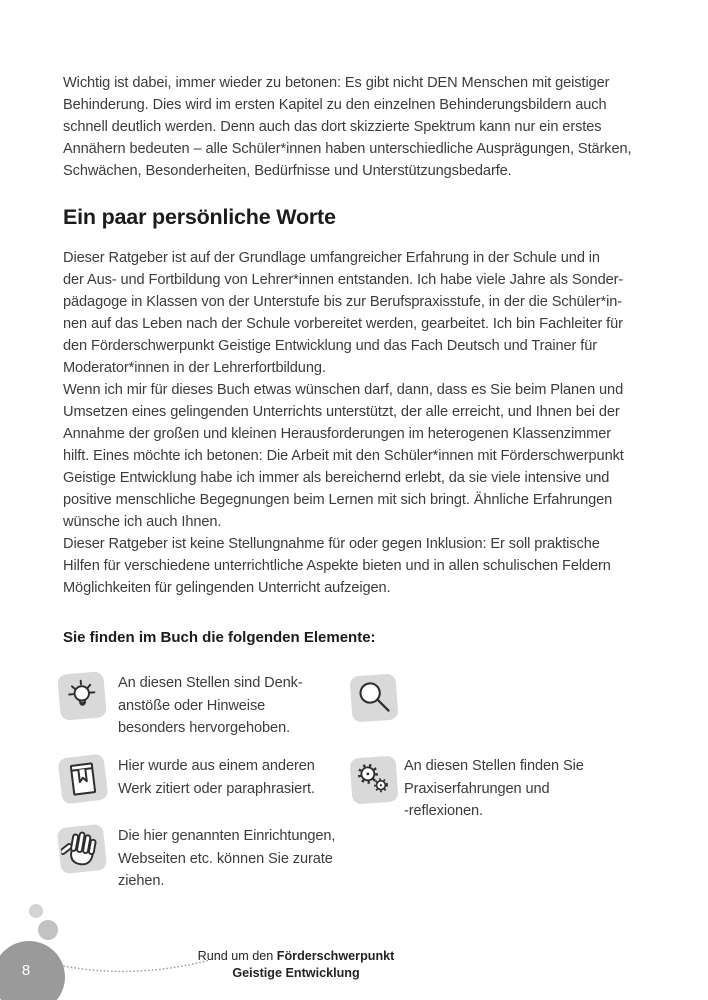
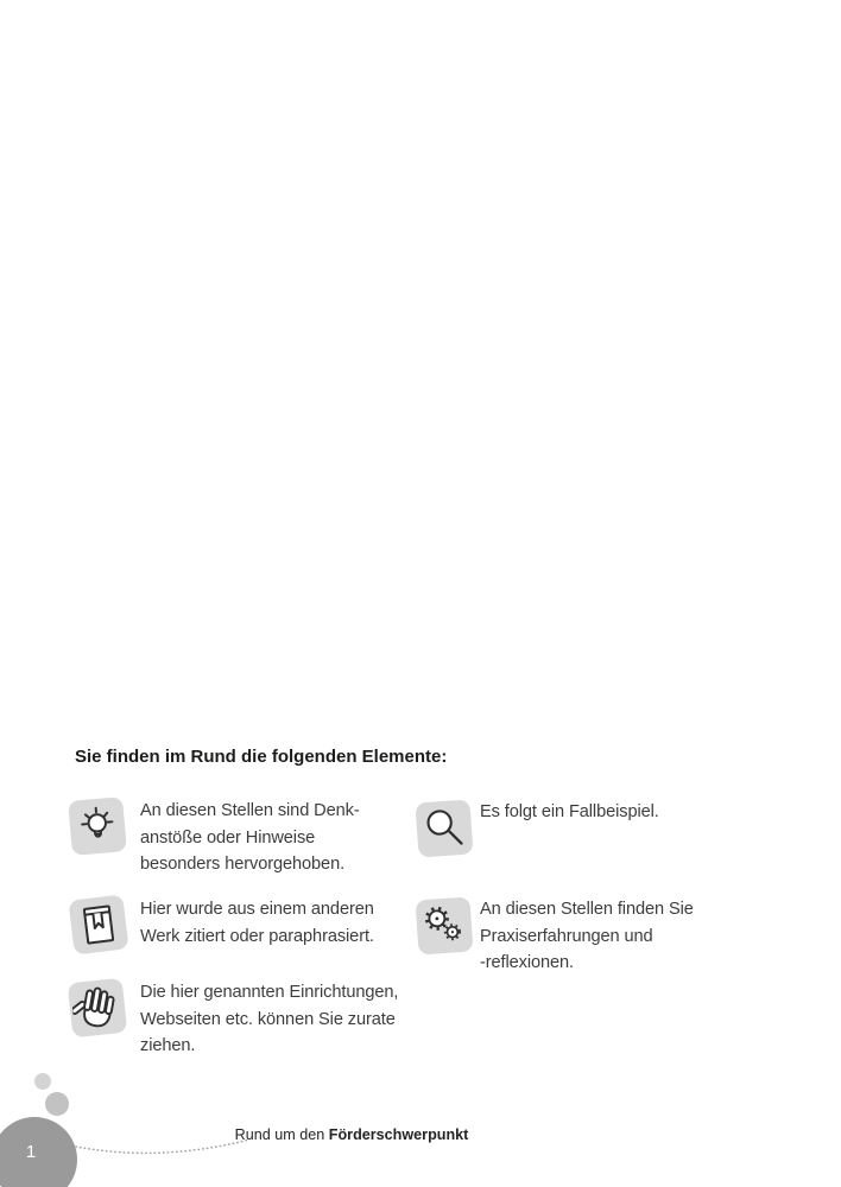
- Wichtig ist dabei, immer wieder zu betonen: Es gibt nicht DEN Menschen mit geistiger
- Behinderung. Dies wird im ersten Kapitel zu den einzelnen Behinderungsbildern auch
- schnell deutlich werden. Denn auch das dort skizzierte Spektrum kann nur ein erstes
- Annähern bedeuten – alle Schüler*innen haben unterschiedliche Ausprägungen, Stärken,
- Schwächen, Besonderheiten, Bedürfnisse und Unterstützungsbedarfe.
- Ein paar persönliche Worte
- Dieser Ratgeber ist auf der Grundlage umfangreicher Erfahrung in der Schule und in
- der Aus- und Fortbildung von Lehrer*innen entstanden. Ich habe viele Jahre als Sonder-
- pädagoge in Klassen von der Unterstufe bis zur Berufspraxisstufe, in der die Schüler*in-
- nen auf das Leben nach der Schule vorbereitet werden, gearbeitet. Ich bin Fachleiter für
- den Förderschwerpunkt Geistige Entwicklung und das Fach Deutsch und Trainer für
- Moderator*innen in der Lehrerfortbildung.
- Wenn ich mir für dieses Buch etwas wünschen darf, dann, dass es Sie beim Planen und
- Umsetzen eines gelingenden Unterrichts unterstützt, der alle erreicht, und Ihnen bei der
- Annahme der großen und kleinen Herausforderungen im heterogenen Klassenzimmer
- hilft. Eines möchte ich betonen: Die Arbeit mit den Schüler*innen mit Förderschwerpunkt
- Geistige Entwicklung habe ich immer als bereichernd erlebt, da sie viele intensive und
- positive menschliche Begegnungen beim Lernen mit sich bringt. Ähnliche Erfahrungen
- wünsche ich auch Ihnen.
- Dieser Ratgeber ist keine Stellungnahme für oder gegen Inklusion: Er soll praktische
- Hilfen für verschiedene unterrichtliche Aspekte bieten und in allen schulischen Feldern
- Möglichkeiten für gelingenden Unterricht aufzeigen.
- Sie finden im Buch die folgenden Elemente:
+ Sie finden im Rund die folgenden Elemente:
  An diesen Stellen sind Denk-
  anstöße oder Hinweise
  besonders hervorgehoben.
+ Es folgt ein Fallbeispiel.
  Hier wurde aus einem anderen
  Werk zitiert oder paraphrasiert.
  An diesen Stellen finden Sie
  Praxiserfahrungen und
  -reflexionen.
  Die hier genannten Einrichtungen,
  Webseiten etc. können Sie zurate
  ziehen.
- 8
+ 1
  Rund um den Förderschwerpunkt
- Geistige Entwicklung
